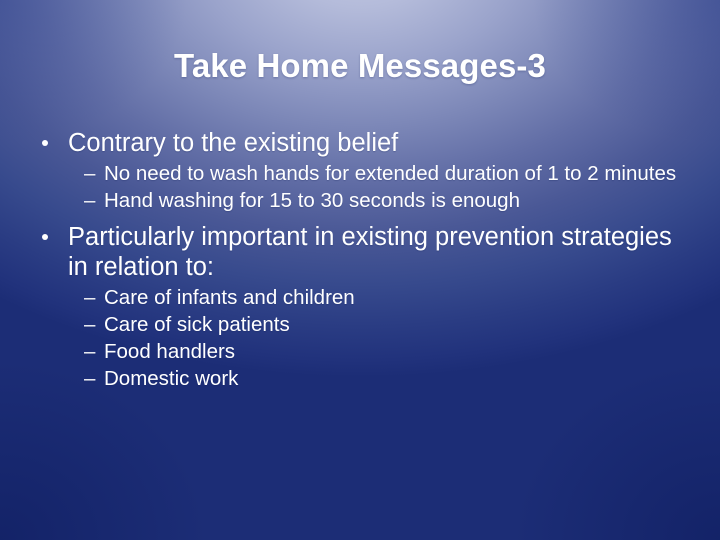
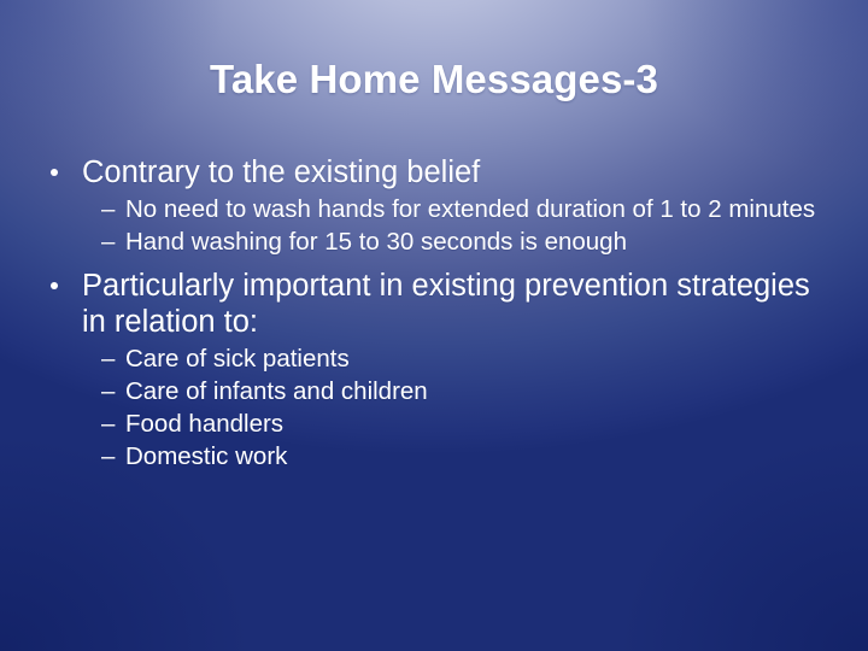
  Take Home Messages-3
  Contrary to the existing belief
  –
  No need to wash hands for extended duration of 1 to 2 minutes
  –
  Hand washing for 15 to 30 seconds is enough
  Particularly important in existing prevention strategies in relation to:
  –
- Care of infants and children
+ Care of sick patients
  –
- Care of sick patients
+ Care of infants and children
  –
  Food handlers
  –
  Domestic work
